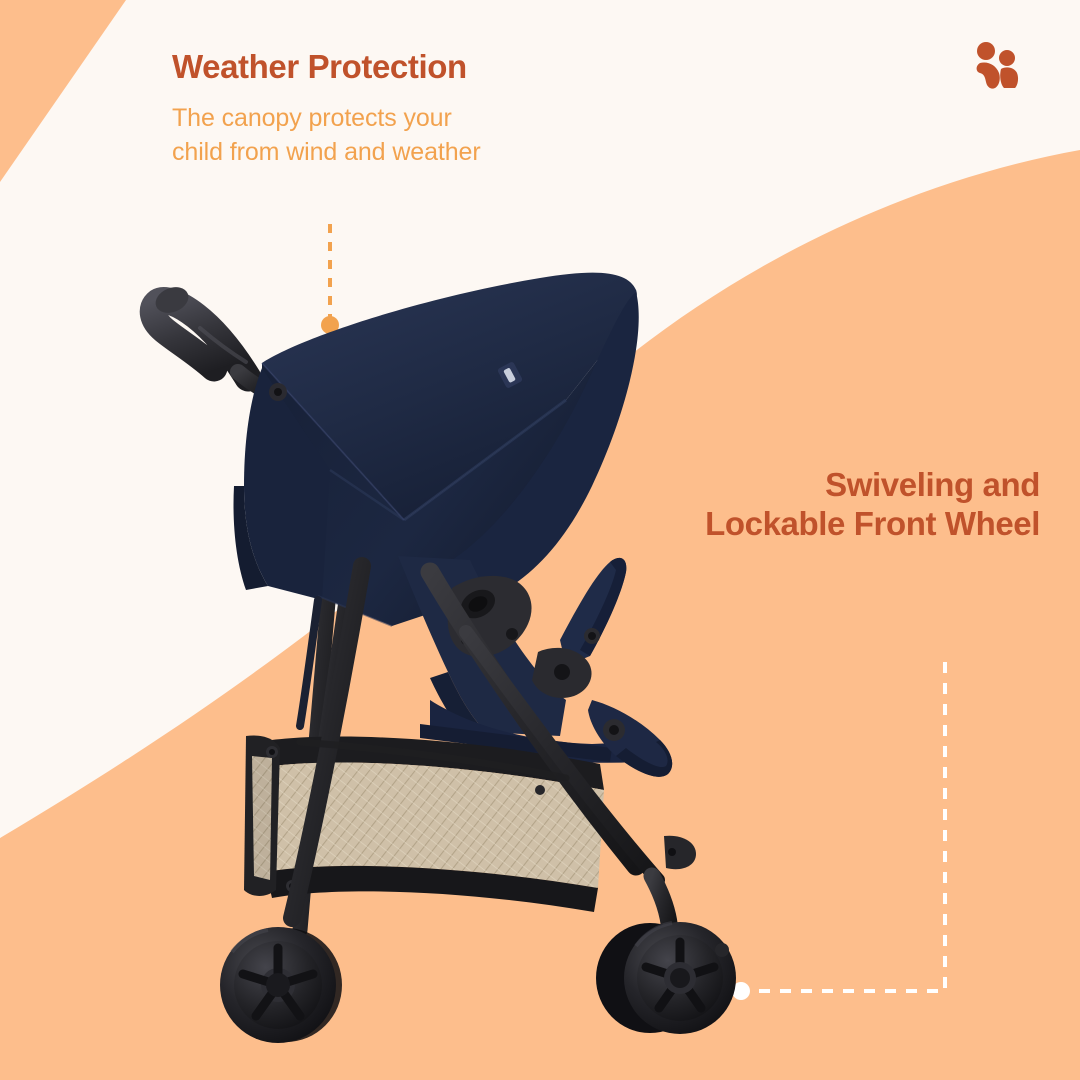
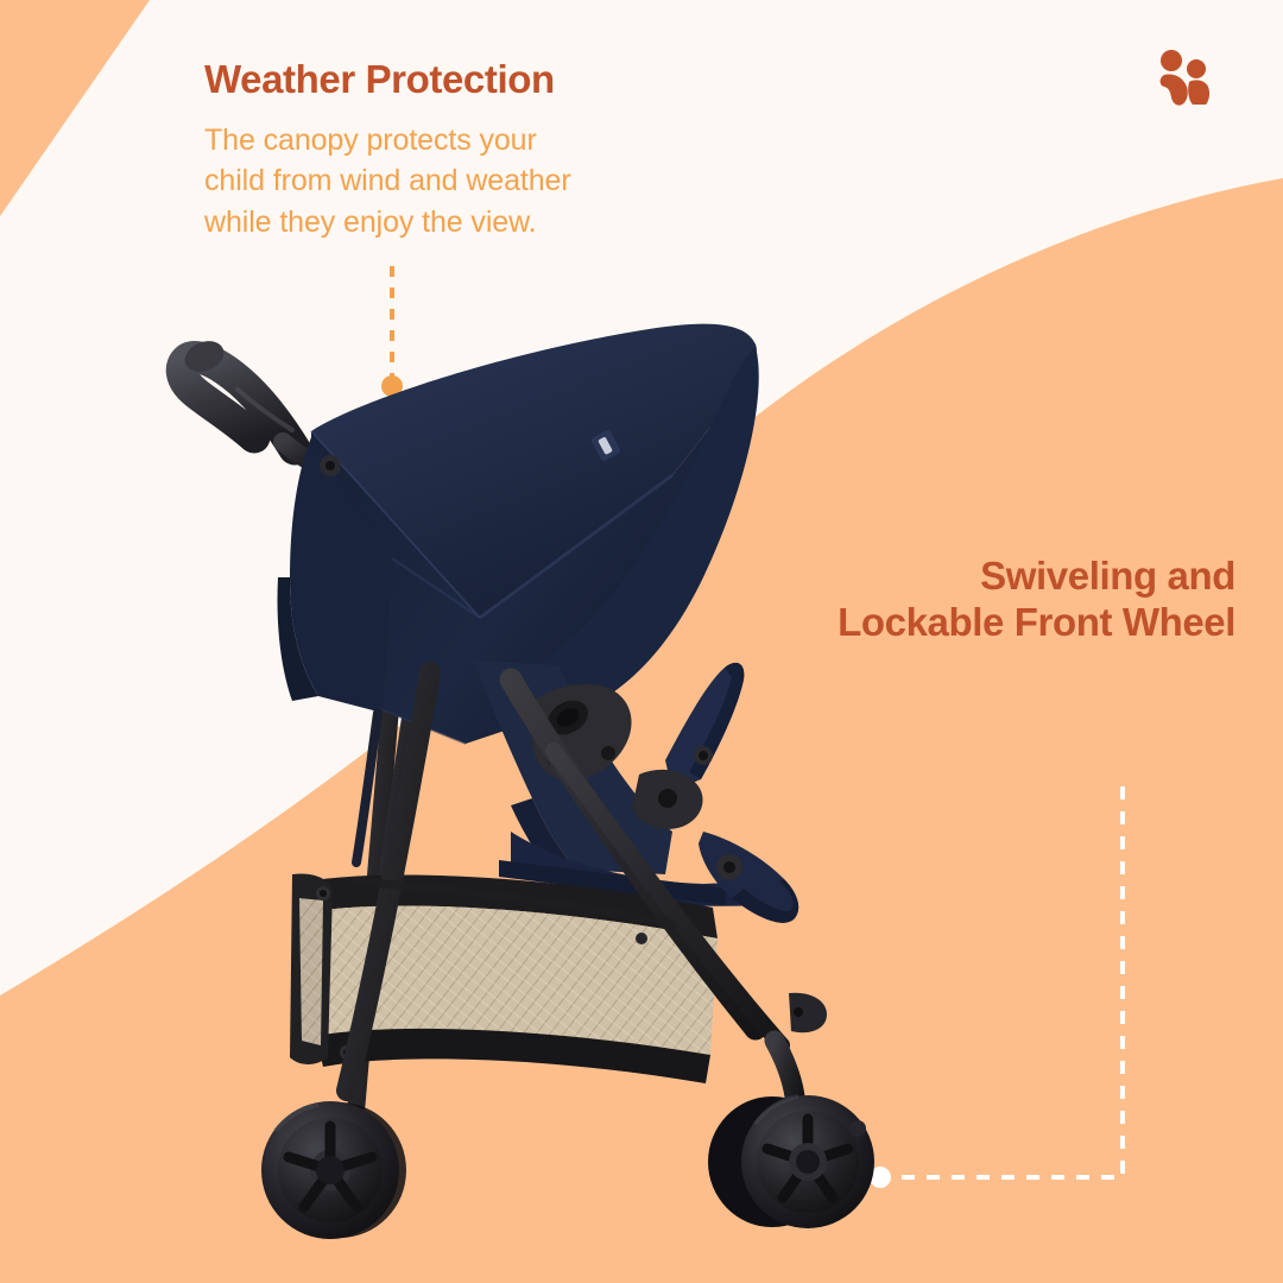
  Weather Protection
  The canopy protects your
  child from wind and weather
+ while they enjoy the view.
  Swiveling and
  Lockable Front Wheel
